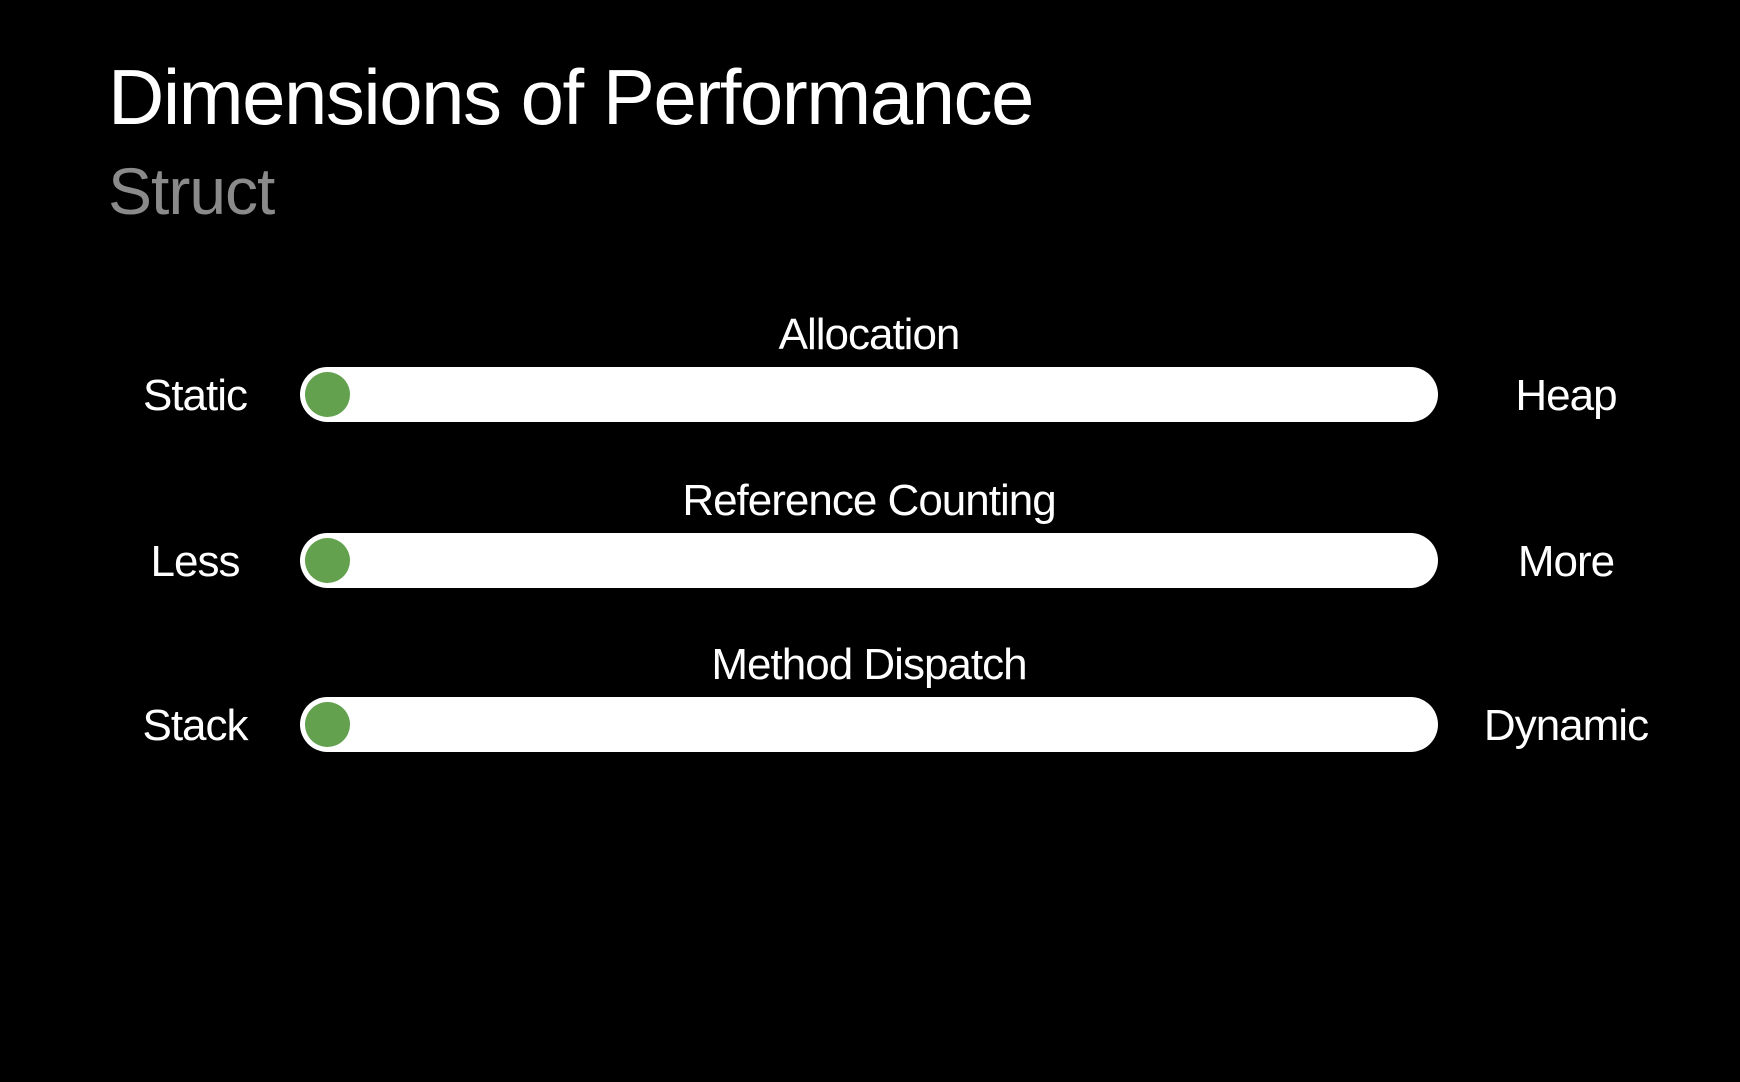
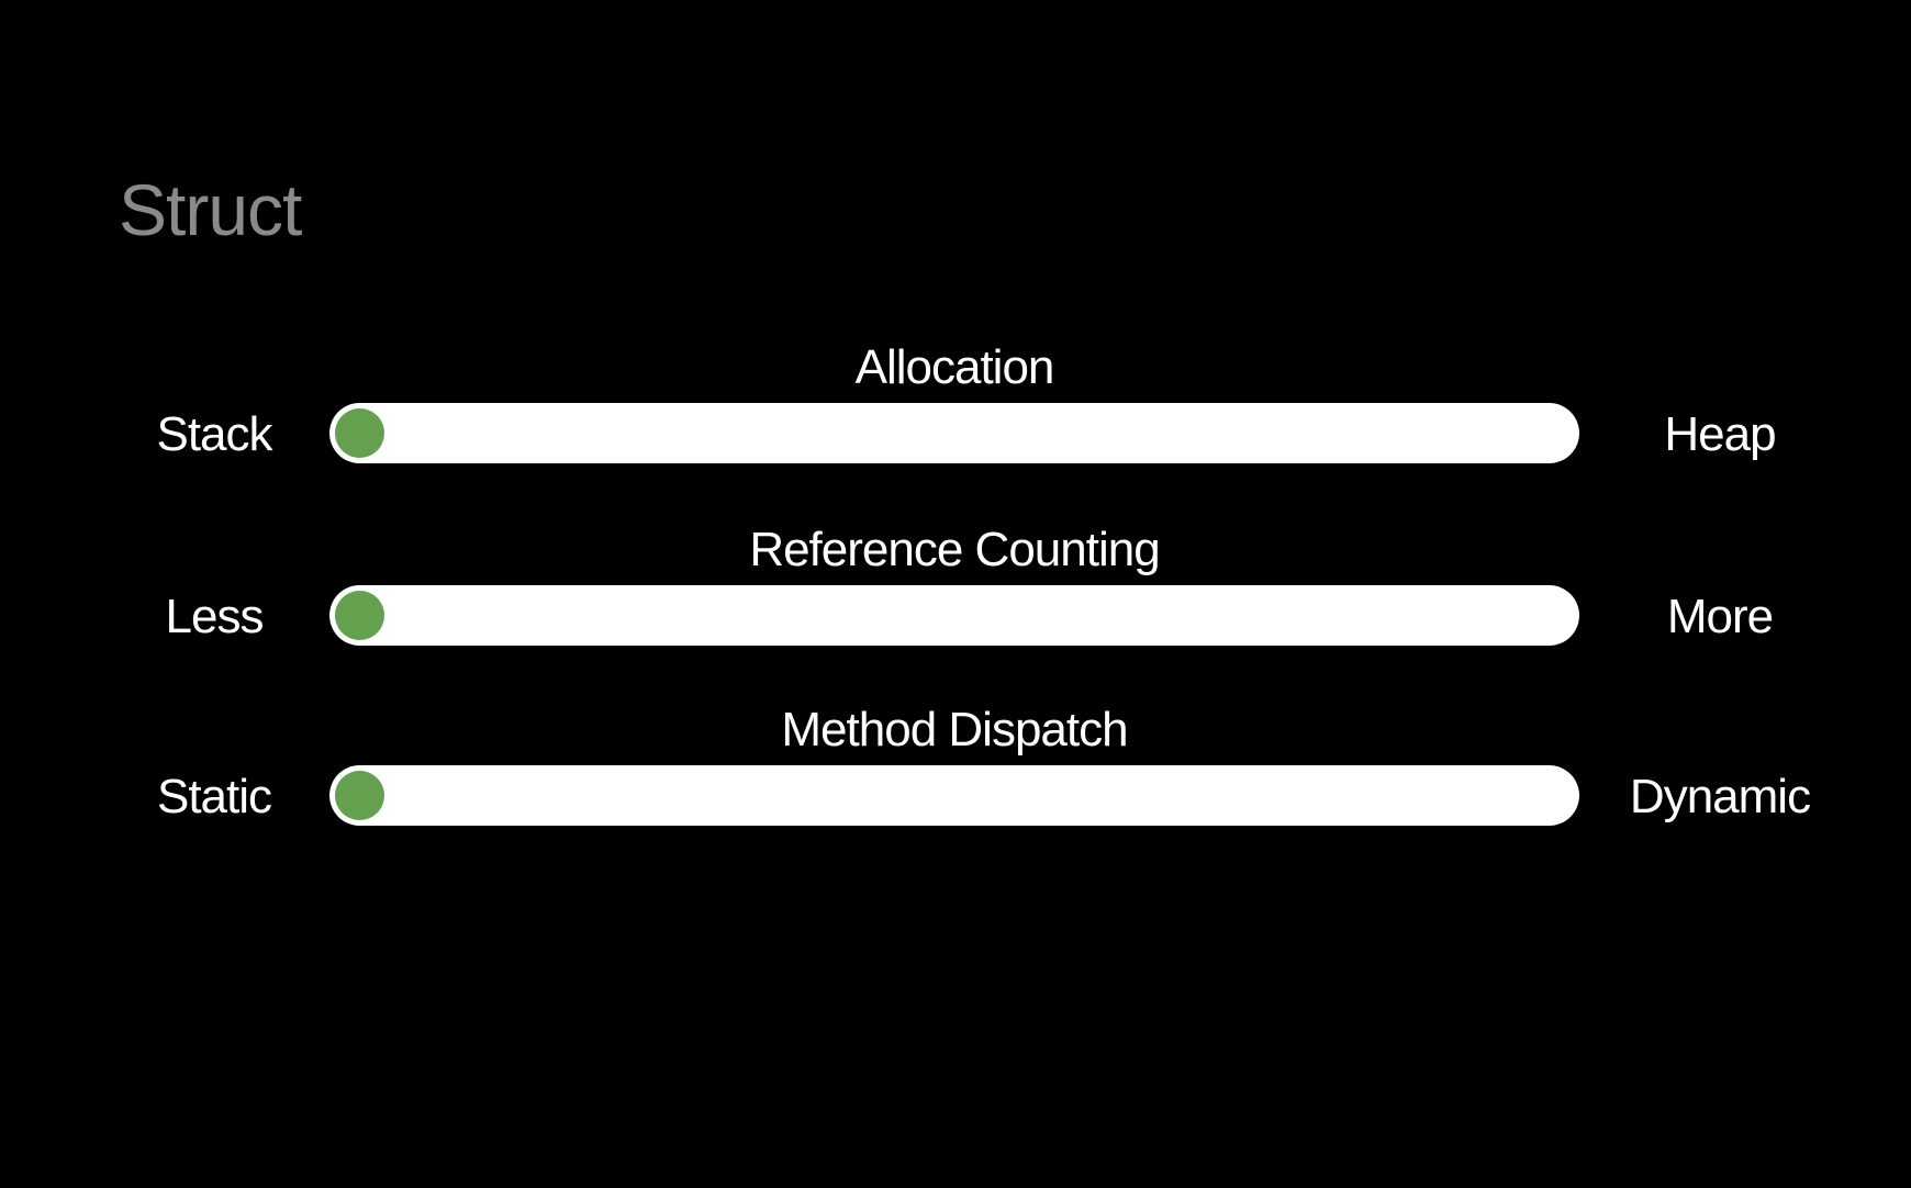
- Dimensions of Performance
  Struct
  Allocation
- Static
+ Stack
  Heap
  Reference Counting
  Less
  More
  Method Dispatch
- Stack
+ Static
  Dynamic
